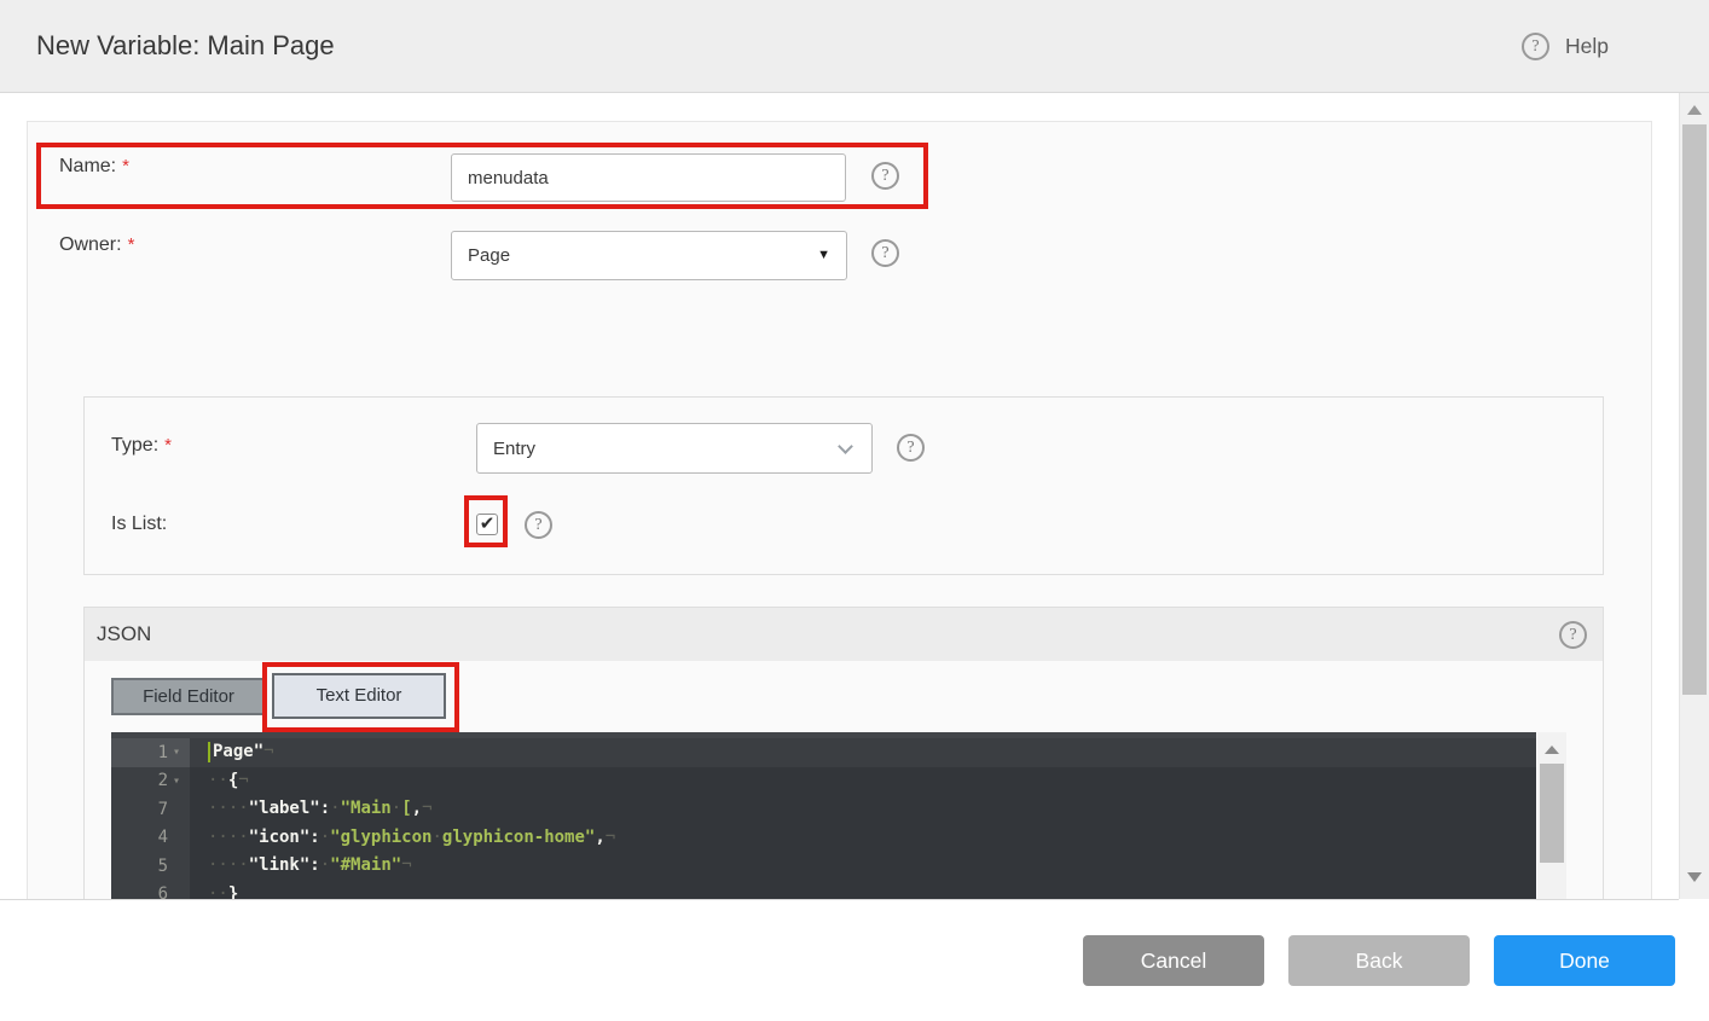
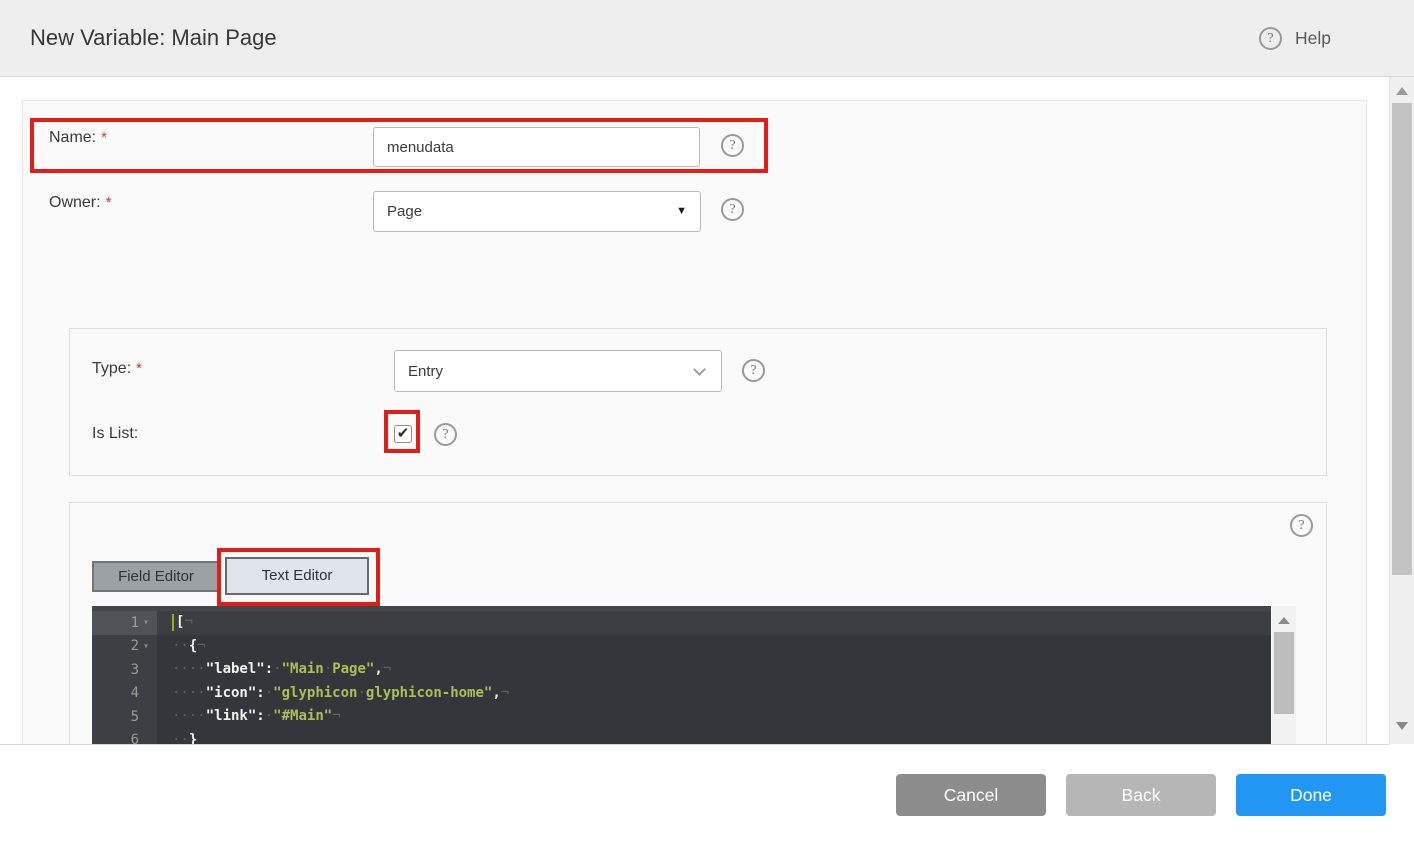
  New Variable: Main Page
  ?
  Help
  Name: *
  menudata
  ?
  Owner: *
  Page
  ▼
  ?
  Type: *
  Entry
  ?
  Is List:
  ✔
  ?
- JSON
  ?
  Field Editor
  Text Editor
  1
  ▾
  2
  ▾
- 7
+ 3
  4
  5
  6
- Page"¬
+ [¬
  ··{¬
- ····"label":·"Main·[,¬
+ ····"label":·"Main·Page",¬
  ····"icon":·"glyphicon·glyphicon-home",¬
  ····"link":·"#Main"¬
  ··}
  Cancel
  Back
  Done
